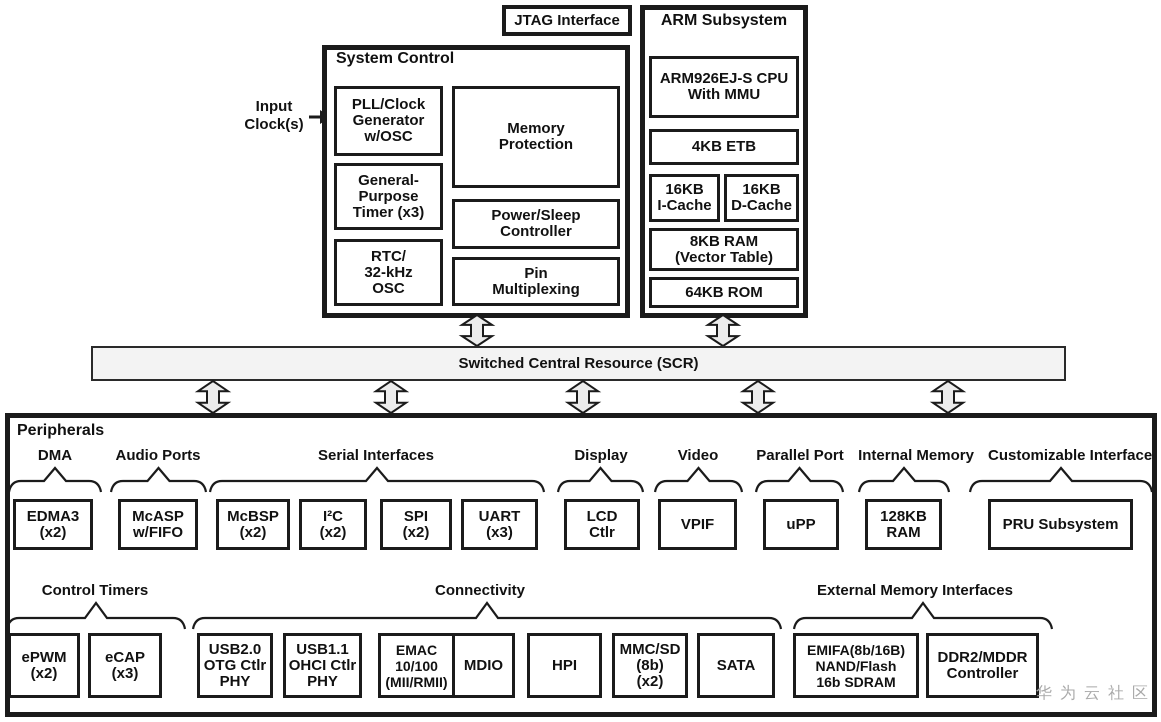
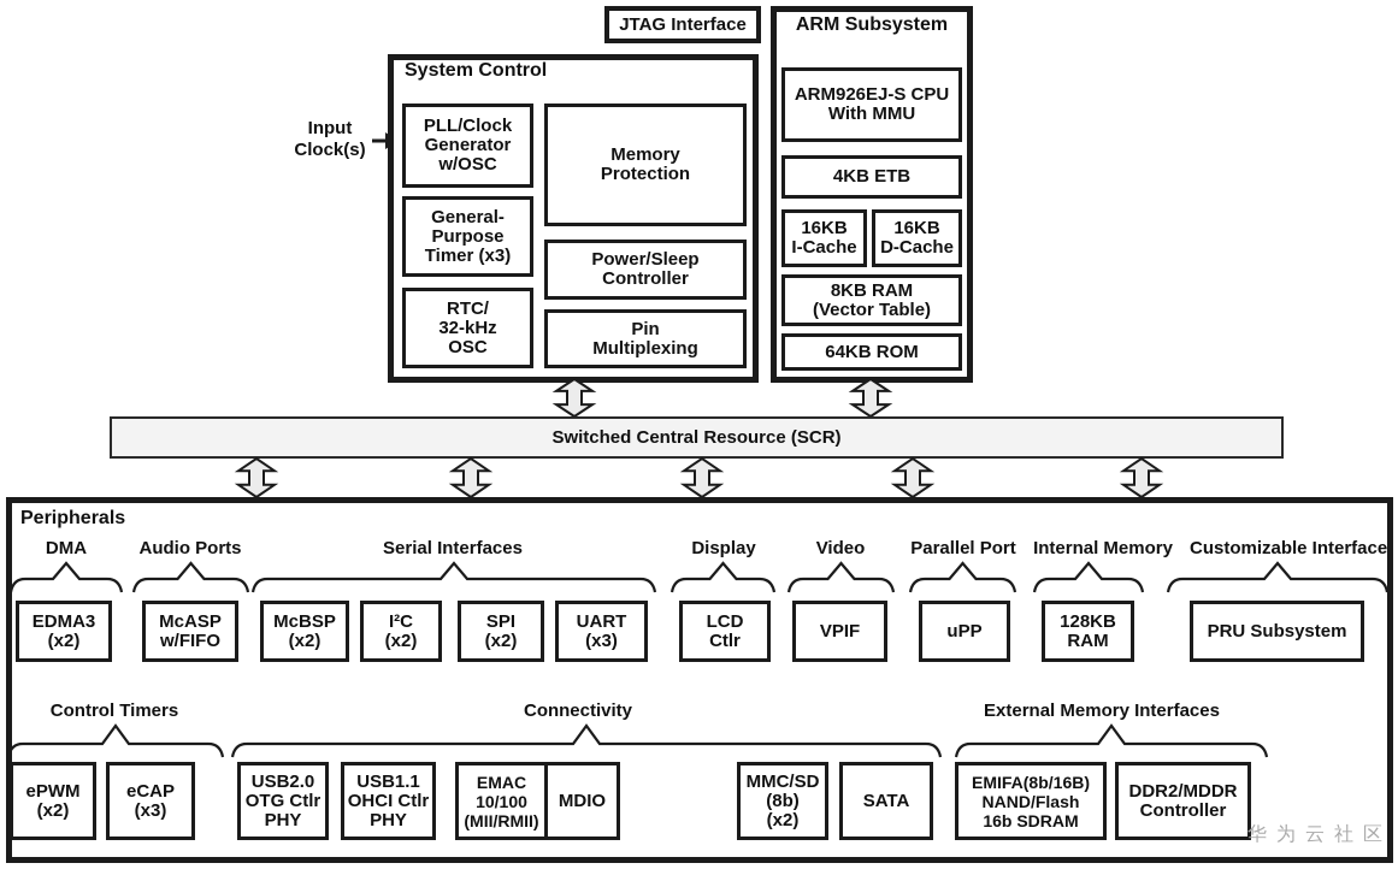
  Input
  Clock(s)
  JTAG Interface
  System Control
  PLL/Clock
  Generator
  w/OSC
  General-
  Purpose
  Timer (x3)
  RTC/
  32-kHz
  OSC
  Memory
  Protection
  Power/Sleep
  Controller
  Pin
  Multiplexing
  ARM Subsystem
  ARM926EJ-S CPU
  With MMU
  4KB ETB
  16KB
  I-Cache
  16KB
  D-Cache
  8KB RAM
  (Vector Table)
  64KB ROM
  Switched Central Resource (SCR)
  Peripherals
  DMA
  Audio Ports
  Serial Interfaces
  Display
  Video
  Parallel Port
  Internal Memory
  Customizable Interface
  EDMA3
  (x2)
  McASP
  w/FIFO
  McBSP
  (x2)
  I²C
  (x2)
  SPI
  (x2)
  UART
  (x3)
  LCD
  Ctlr
  VPIF
  uPP
  128KB
  RAM
  PRU Subsystem
  Control Timers
  Connectivity
  External Memory Interfaces
  ePWM
  (x2)
  eCAP
  (x3)
  USB2.0
  OTG Ctlr
  PHY
  USB1.1
  OHCI Ctlr
  PHY
  EMAC
  10/100
  (MII/RMII)
  MDIO
- HPI
  MMC/SD
  (8b)
  (x2)
  SATA
  EMIFA(8b/16B)
  NAND/Flash
  16b SDRAM
  DDR2/MDDR
  Controller
  华为云社区
